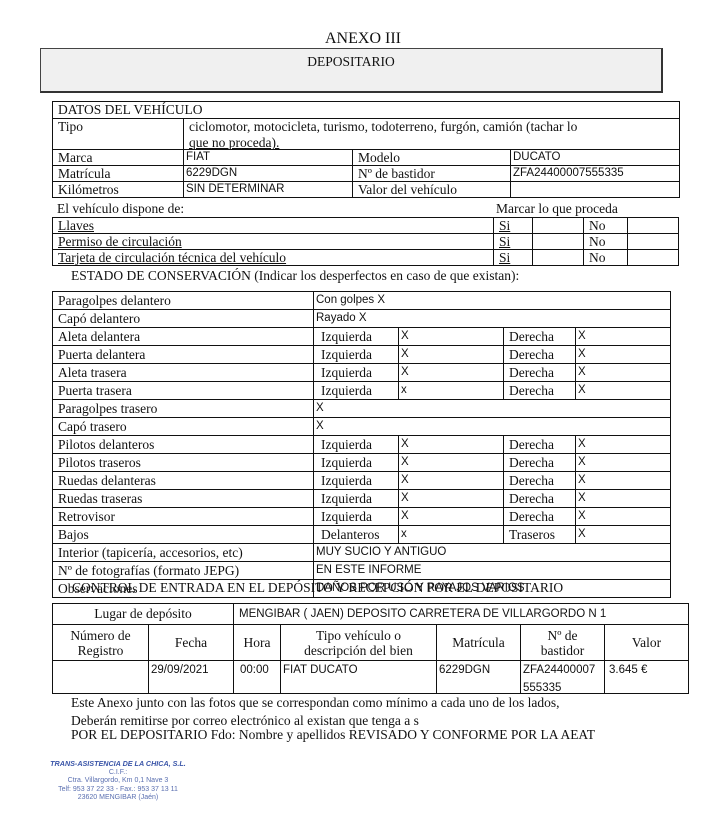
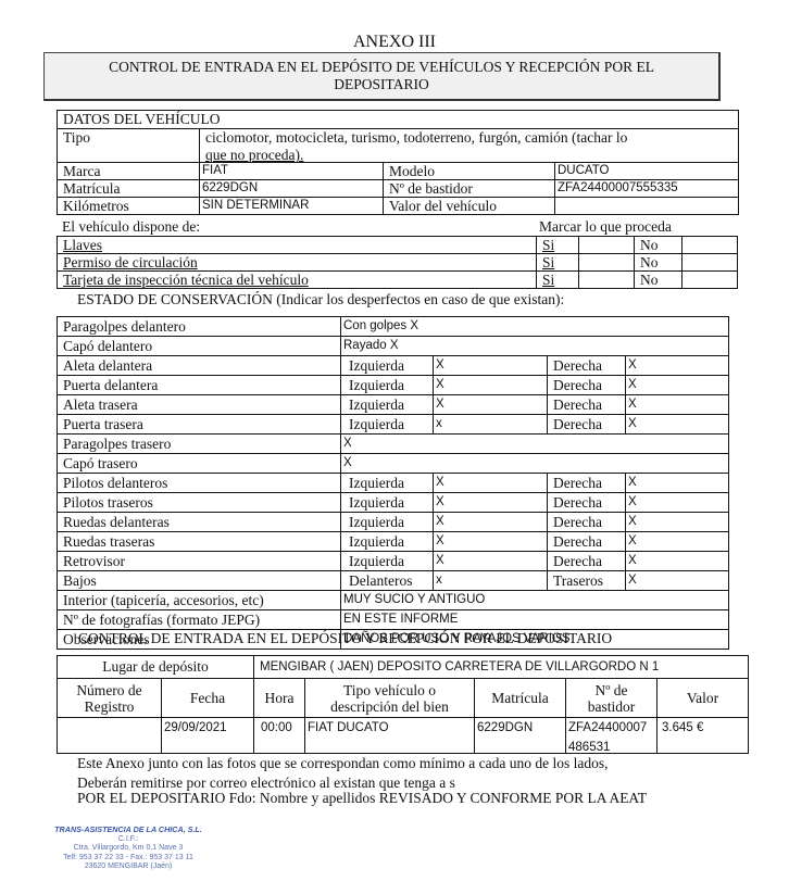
  ANEXO III
+ CONTROL DE ENTRADA EN EL DEPÓSITO DE VEHÍCULOS Y RECEPCIÓN POR EL
  DEPOSITARIO
  DATOS DEL VEHÍCULO
  Tipo	ciclomotor, motocicleta, turismo, todoterreno, furgón, camión (tachar lo que no proceda).
  Marca	FIAT	Modelo	DUCATO
  Matrícula	6229DGN	Nº de bastidor	ZFA24400007555335
  Kilómetros	SIN DETERMINAR	Valor del vehículo
  El vehículo dispone de:
  Marcar lo que proceda
  Llaves	Si		No
  Permiso de circulación	Si		No
- Tarjeta de circulación técnica del vehículo	Si		No
+ Tarjeta de inspección técnica del vehículo	Si		No
  ESTADO DE CONSERVACIÓN (Indicar los desperfectos en caso de que existan):
  Paragolpes delantero	Con golpes X
  Capó delantero	Rayado X
  Aleta delantera	Izquierda	X	Derecha	X
  Puerta delantera	Izquierda	X	Derecha	X
  Aleta trasera	Izquierda	X	Derecha	X
  Puerta trasera	Izquierda	x	Derecha	X
  Paragolpes trasero	X
  Capó trasero	X
  Pilotos delanteros	Izquierda	X	Derecha	X
  Pilotos traseros	Izquierda	X	Derecha	X
  Ruedas delanteras	Izquierda	X	Derecha	X
  Ruedas traseras	Izquierda	X	Derecha	X
  Retrovisor	Izquierda	X	Derecha	X
  Bajos	Delanteros	x	Traseros	X
  Interior (tapicería, accesorios, etc)	MUY SUCIO Y ANTIGUO
  Nº de fotografías (formato JEPG)	EN ESTE INFORME
  Observaciones	DAÑOS POR USO Y RAYAJOS VARIOS
  CONTROL DE ENTRADA EN EL DEPÓSITO Y RECEPCIÓN POR EL DEPOSITARIO
  Lugar de depósito	MENGIBAR ( JAEN) DEPOSITO CARRETERA DE VILLARGORDO N 1
  Número de Registro	Fecha	Hora	Tipo vehículo o descripción del bien	Matrícula	Nº de bastidor	Valor
- 	29/09/2021	00:00	FIAT DUCATO	6229DGN	ZFA24400007 555335	3.645 €
+ 	29/09/2021	00:00	FIAT DUCATO	6229DGN	ZFA24400007 486531	3.645 €
  Este Anexo junto con las fotos que se correspondan como mínimo a cada uno de los lados,
  Deberán remitirse por correo electrónico al existan que tenga a s
  POR EL DEPOSITARIO Fdo: Nombre y apellidos REVISADO Y CONFORME POR LA AEAT
  TRANS-ASISTENCIA DE LA CHICA, S.L.
